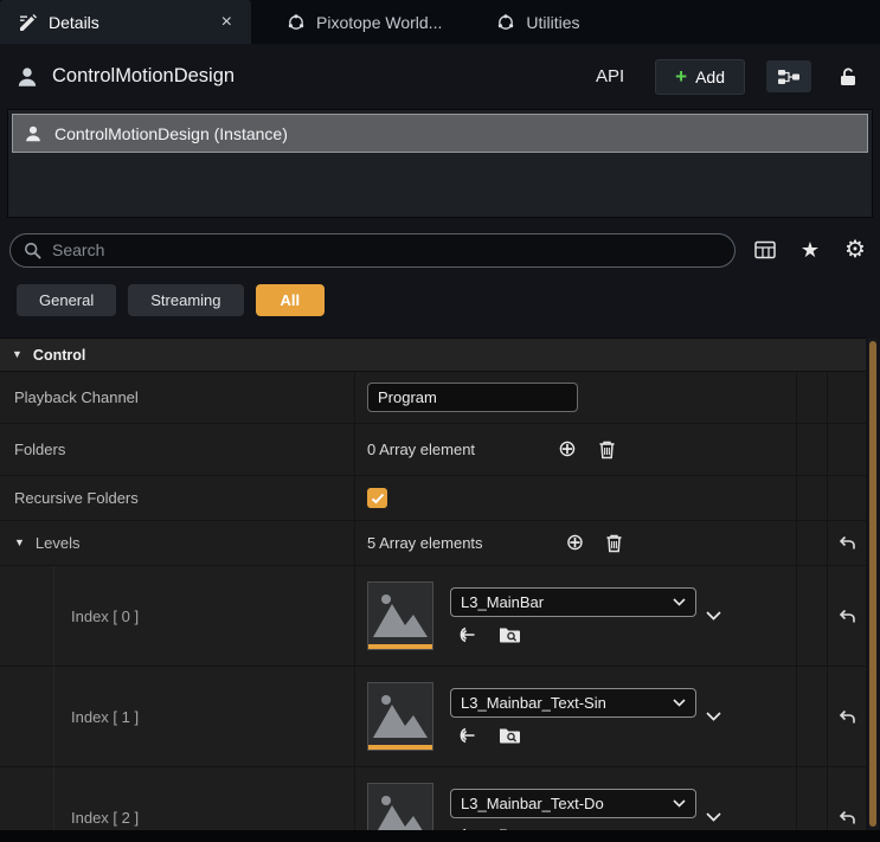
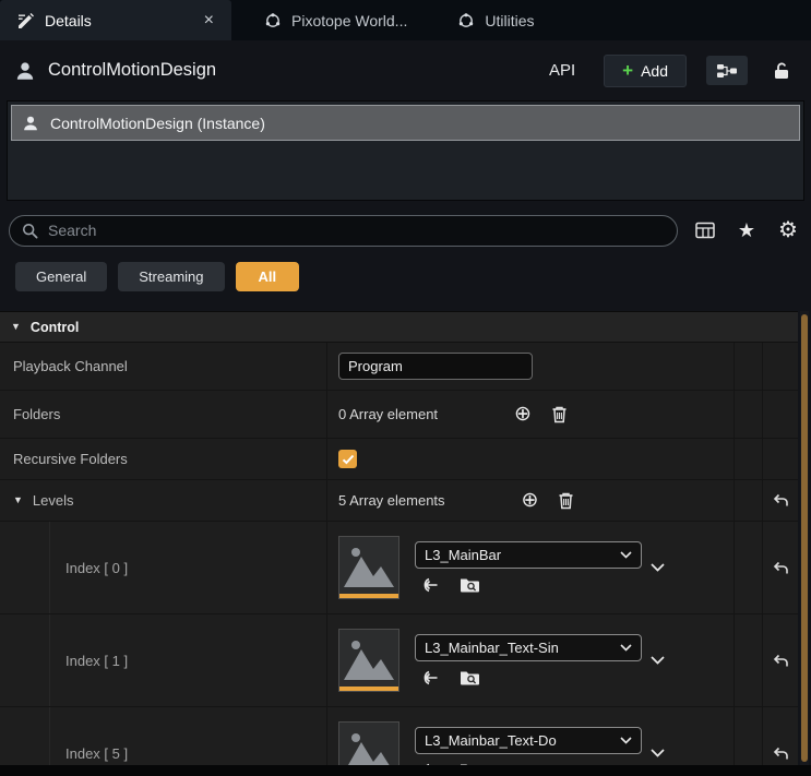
  Details
  ×
  Pixotope World...
  Utilities
  ControlMotionDesign
  API
  +
  Add
  ControlMotionDesign (Instance)
  Search
  ★
  ⚙
  General
  Streaming
  All
  ▼
  Control
  Playback Channel
  Program
  Folders
  0 Array element
  ⊕
  Recursive Folders
  ▼
  Levels
  5 Array elements
  ⊕
  Index [ 0 ]
  L3_MainBar
  Index [ 1 ]
  L3_Mainbar_Text-Sin
- Index [ 2 ]
+ Index [ 5 ]
  L3_Mainbar_Text-Do
